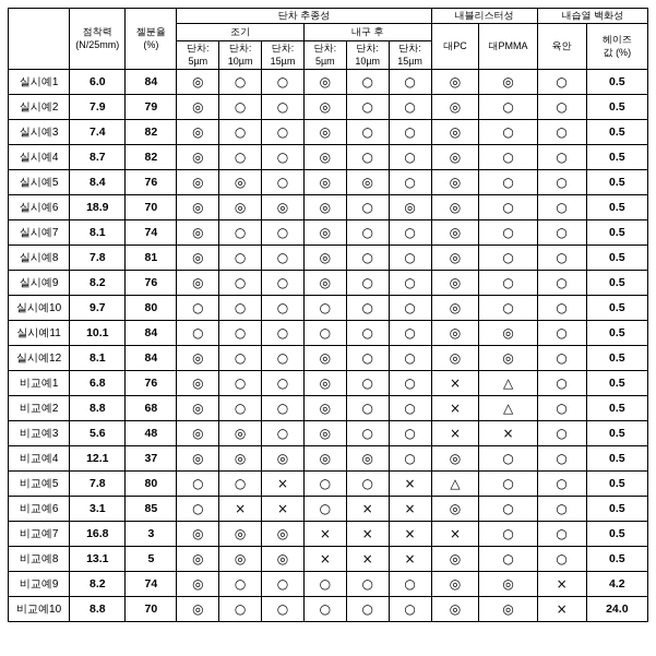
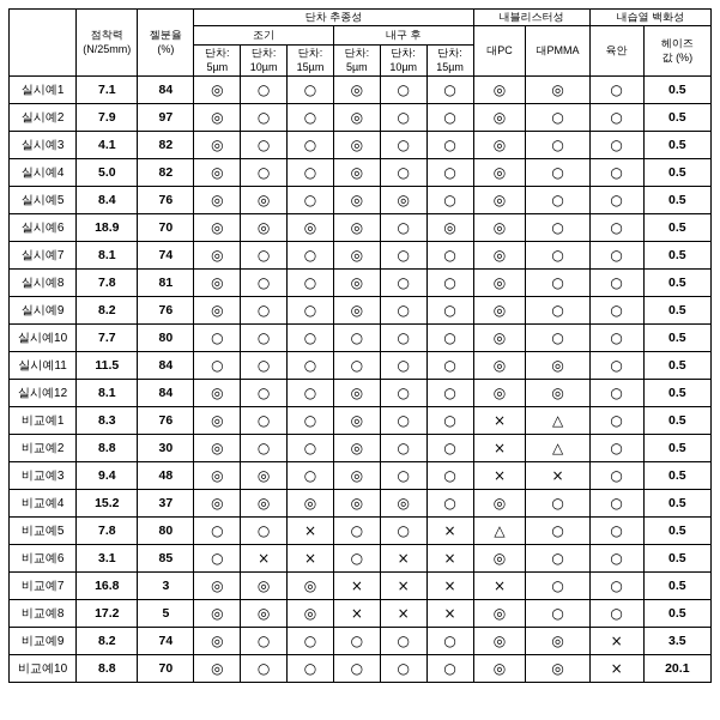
  	점착력 (N/25mm)	젤분율 (%)	단차 추종성	내블리스터성	내습열 백화성
  조기	내구 후	대PC	대PMMA	육안	헤이즈 값 (%)
  단차: 5µm	단차: 10µm	단차: 15µm	단차: 5µm	단차: 10µm	단차: 15µm
- 실시예1	6.0	84	◎	○	○	◎	○	○	◎	◎	○	0.5
+ 실시예1	7.1	84	◎	○	○	◎	○	○	◎	◎	○	0.5
- 실시예2	7.9	79	◎	○	○	◎	○	○	◎	○	○	0.5
+ 실시예2	7.9	97	◎	○	○	◎	○	○	◎	○	○	0.5
- 실시예3	7.4	82	◎	○	○	◎	○	○	◎	○	○	0.5
+ 실시예3	4.1	82	◎	○	○	◎	○	○	◎	○	○	0.5
- 실시예4	8.7	82	◎	○	○	◎	○	○	◎	○	○	0.5
+ 실시예4	5.0	82	◎	○	○	◎	○	○	◎	○	○	0.5
  실시예5	8.4	76	◎	◎	○	◎	◎	○	◎	○	○	0.5
  실시예6	18.9	70	◎	◎	◎	◎	○	◎	◎	○	○	0.5
  실시예7	8.1	74	◎	○	○	◎	○	○	◎	○	○	0.5
  실시예8	7.8	81	◎	○	○	◎	○	○	◎	○	○	0.5
  실시예9	8.2	76	◎	○	○	◎	○	○	◎	○	○	0.5
- 실시예10	9.7	80	○	○	○	○	○	○	◎	○	○	0.5
+ 실시예10	7.7	80	○	○	○	○	○	○	◎	○	○	0.5
- 실시예11	10.1	84	○	○	○	○	○	○	◎	◎	○	0.5
+ 실시예11	11.5	84	○	○	○	○	○	○	◎	◎	○	0.5
  실시예12	8.1	84	◎	○	○	◎	○	○	◎	◎	○	0.5
- 비교예1	6.8	76	◎	○	○	◎	○	○	×	△	○	0.5
+ 비교예1	8.3	76	◎	○	○	◎	○	○	×	△	○	0.5
- 비교예2	8.8	68	◎	○	○	◎	○	○	×	△	○	0.5
+ 비교예2	8.8	30	◎	○	○	◎	○	○	×	△	○	0.5
- 비교예3	5.6	48	◎	◎	○	◎	○	○	×	×	○	0.5
+ 비교예3	9.4	48	◎	◎	○	◎	○	○	×	×	○	0.5
- 비교예4	12.1	37	◎	◎	◎	◎	◎	○	◎	○	○	0.5
+ 비교예4	15.2	37	◎	◎	◎	◎	◎	○	◎	○	○	0.5
  비교예5	7.8	80	○	○	×	○	○	×	△	○	○	0.5
  비교예6	3.1	85	○	×	×	○	×	×	◎	○	○	0.5
  비교예7	16.8	3	◎	◎	◎	×	×	×	×	○	○	0.5
- 비교예8	13.1	5	◎	◎	◎	×	×	×	◎	○	○	0.5
+ 비교예8	17.2	5	◎	◎	◎	×	×	×	◎	○	○	0.5
- 비교예9	8.2	74	◎	○	○	○	○	○	◎	◎	×	4.2
+ 비교예9	8.2	74	◎	○	○	○	○	○	◎	◎	×	3.5
- 비교예10	8.8	70	◎	○	○	○	○	○	◎	◎	×	24.0
+ 비교예10	8.8	70	◎	○	○	○	○	○	◎	◎	×	20.1
